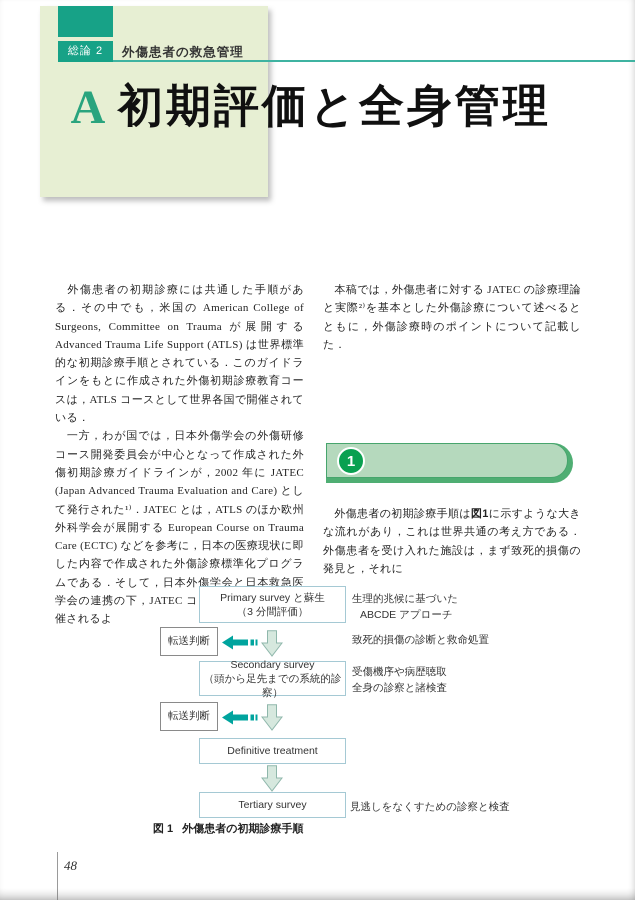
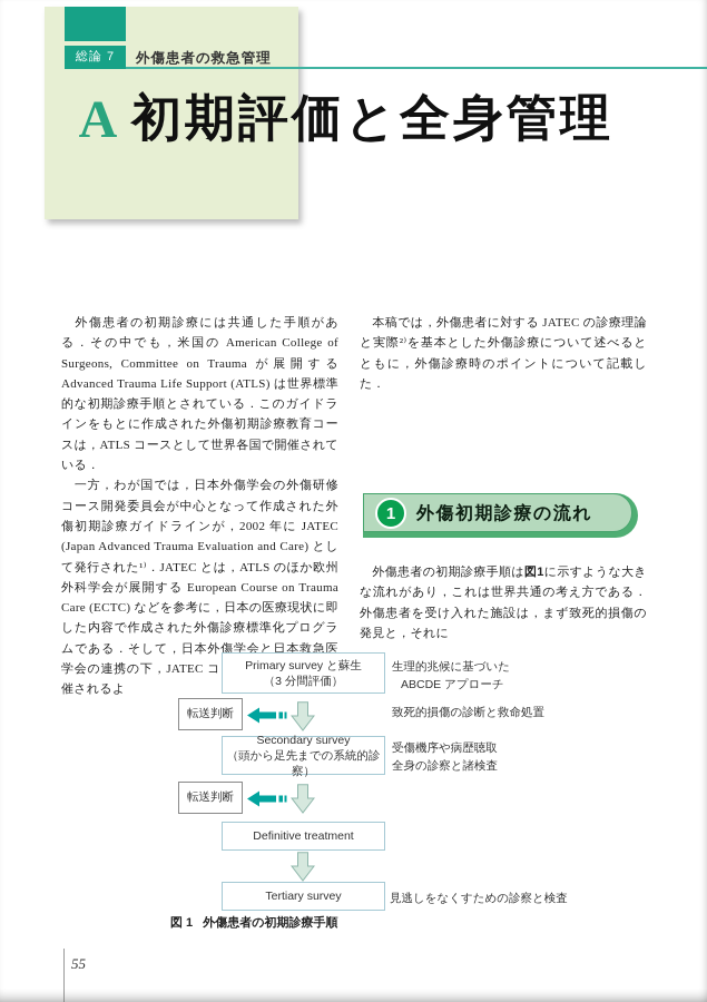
- 総論 2
+ 総論 7
  外傷患者の救急管理
  A
  初期評価と全身管理
  外傷患者の初期診療には共通した手順がある．その中でも，米国の American College of Surgeons, Committee on Trauma が展開する Advanced Trauma Life Support (ATLS) は世界標準的な初期診療手順とされている．このガイドラインをもとに作成された外傷初期診療教育コースは，ATLS コースとして世界各国で開催されている．
  一方，わが国では，日本外傷学会の外傷研修コース開発委員会が中心となって作成された外傷初期診療ガイドラインが，2002 年に JATEC (Japan Advanced Trauma Evaluation and Care) として発行された¹⁾．JATEC とは，ATLS のほか欧州外科学会が展開する European Course on Trauma Care (ECTC) などを参考に，日本の医療現状に即した内容で作成された外傷診療標準化プログラムである．そして，日本外傷学会と日本救急医学会の連携の下，JATEC コ催されるよ
  本稿では，外傷患者に対する JATEC の診療理論と実際²⁾を基本とした外傷診療について述べるとともに，外傷診療時のポイントについて記載した．
  1
+ 外傷初期診療の流れ
  外傷患者の初期診療手順は図1に示すような大きな流れがあり，これは世界共通の考え方である．外傷患者を受け入れた施設は，まず致死的損傷の発見と，それに
  Primary survey と蘇生
  （3 分間評価）
  生理的兆候に基づいた
  ABCDE アプローチ
  転送判断
  致死的損傷の診断と救命処置
  Secondary survey
  （頭から足先までの系統的診察）
  受傷機序や病歴聴取
  全身の診察と諸検査
  転送判断
  Definitive treatment
  Tertiary survey
  見逃しをなくすための診察と検査
  図 1
  外傷患者の初期診療手順
- 48
+ 55
